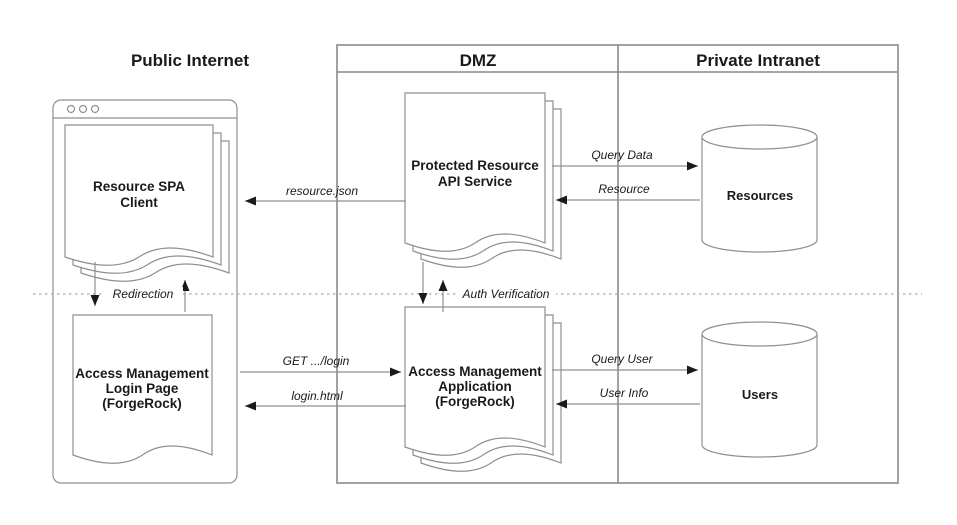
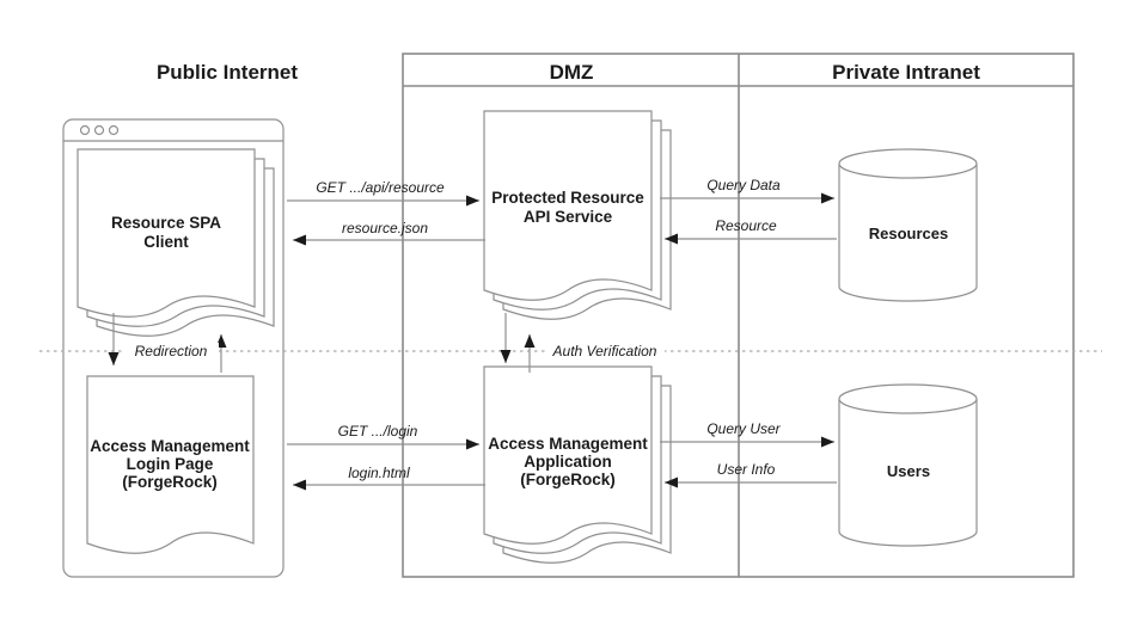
  Public Internet
  DMZ
  Private Intranet
  Resource SPA
  Client
  Access Management
  Login Page
  (ForgeRock)
  Protected Resource
  API Service
  Access Management
  Application
  (ForgeRock)
  Resources
  Users
+ GET .../api/resource
  resource.json
  Query Data
  Resource
  GET .../login
  login.html
  Query User
  User Info
  Redirection
  Auth Verification
